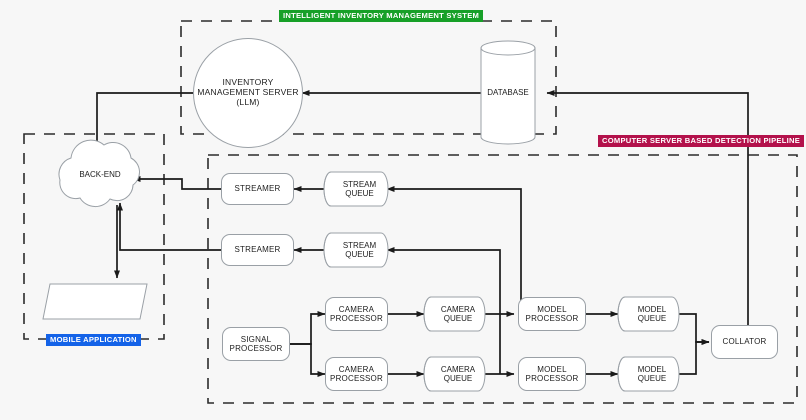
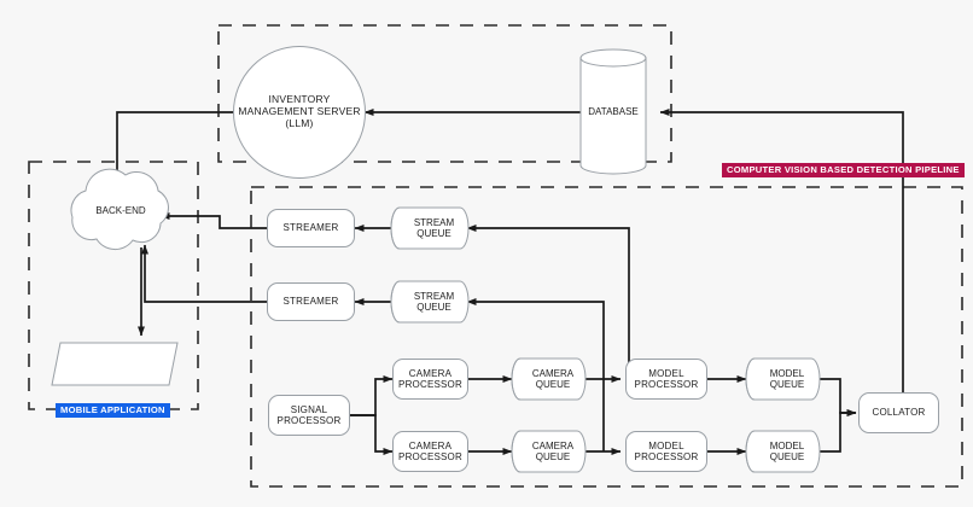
- INTELLIGENT INVENTORY MANAGEMENT SYSTEM
- COMPUTER SERVER BASED DETECTION PIPELINE
+ COMPUTER VISION BASED DETECTION PIPELINE
  MOBILE APPLICATION
  INVENTORY
  MANAGEMENT SERVER
  (LLM)
  DATABASE
  BACK-END
  STREAMER
  STREAMER
  STREAM
  QUEUE
  STREAM
  QUEUE
  SIGNAL
  PROCESSOR
  CAMERA
  PROCESSOR
  CAMERA
  PROCESSOR
  CAMERA
  QUEUE
  CAMERA
  QUEUE
  MODEL
  PROCESSOR
  MODEL
  PROCESSOR
  MODEL
  QUEUE
  MODEL
  QUEUE
  COLLATOR
